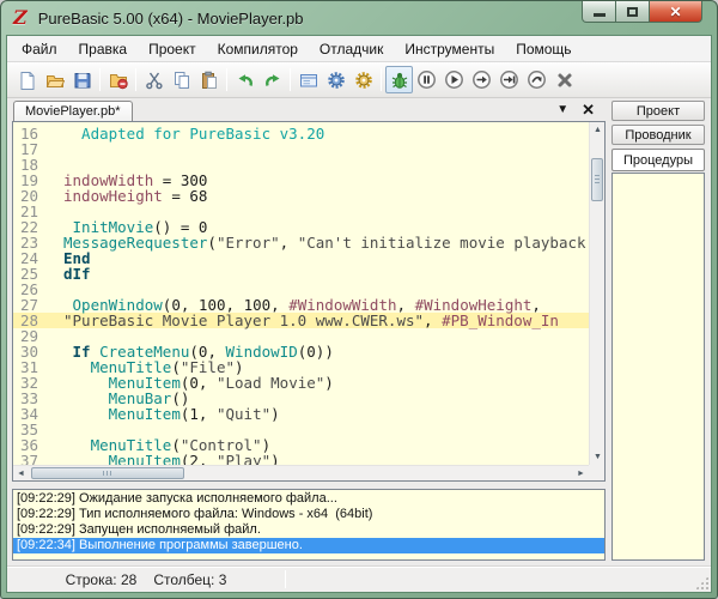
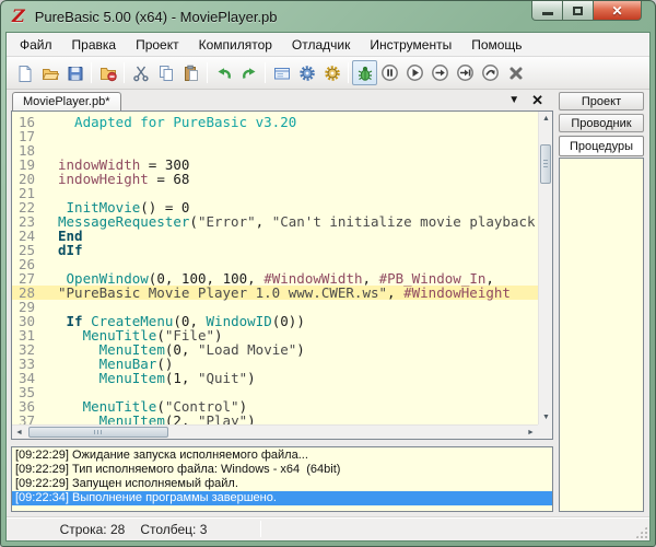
  Z
  PureBasic 5.00 (x64) - MoviePlayer.pb
  ✕
  Файл
  Правка
  Проект
  Компилятор
  Отладчик
  Инструменты
  Помощь
  MoviePlayer.pb*
  ▼
  ✕
  16
  Adapted for PureBasic v3.20
  17
  18
  19
  indowWidth = 300
  20
  indowHeight = 68
  21
  22
  InitMovie() = 0
  23
  MessageRequester("Error", "Can't initialize movie playback
  24
  End
  25
  dIf
  26
  27
- OpenWindow(0, 100, 100, #WindowWidth, #WindowHeight,
+ OpenWindow(0, 100, 100, #WindowWidth, #PB_Window_In,
  28
- "PureBasic Movie Player 1.0 www.CWER.ws", #PB_Window_In
+ "PureBasic Movie Player 1.0 www.CWER.ws", #WindowHeight
  29
  30
  If CreateMenu(0, WindowID(0))
  31
  MenuTitle("File")
  32
  MenuItem(0, "Load Movie")
  33
  MenuBar()
  34
  MenuItem(1, "Quit")
  35
  36
  MenuTitle("Control")
  37
  MenuItem(2, "Play")
  [09:22:29] Ожидание запуска исполняемого файла...
  [09:22:29] Тип исполняемого файла: Windows - x64 (64bit)
  [09:22:29] Запущен исполняемый файл.
  [09:22:34] Выполнение программы завершено.
  Проект
  Проводник
  Процедуры
  Строка: 28
  Столбец: 3
